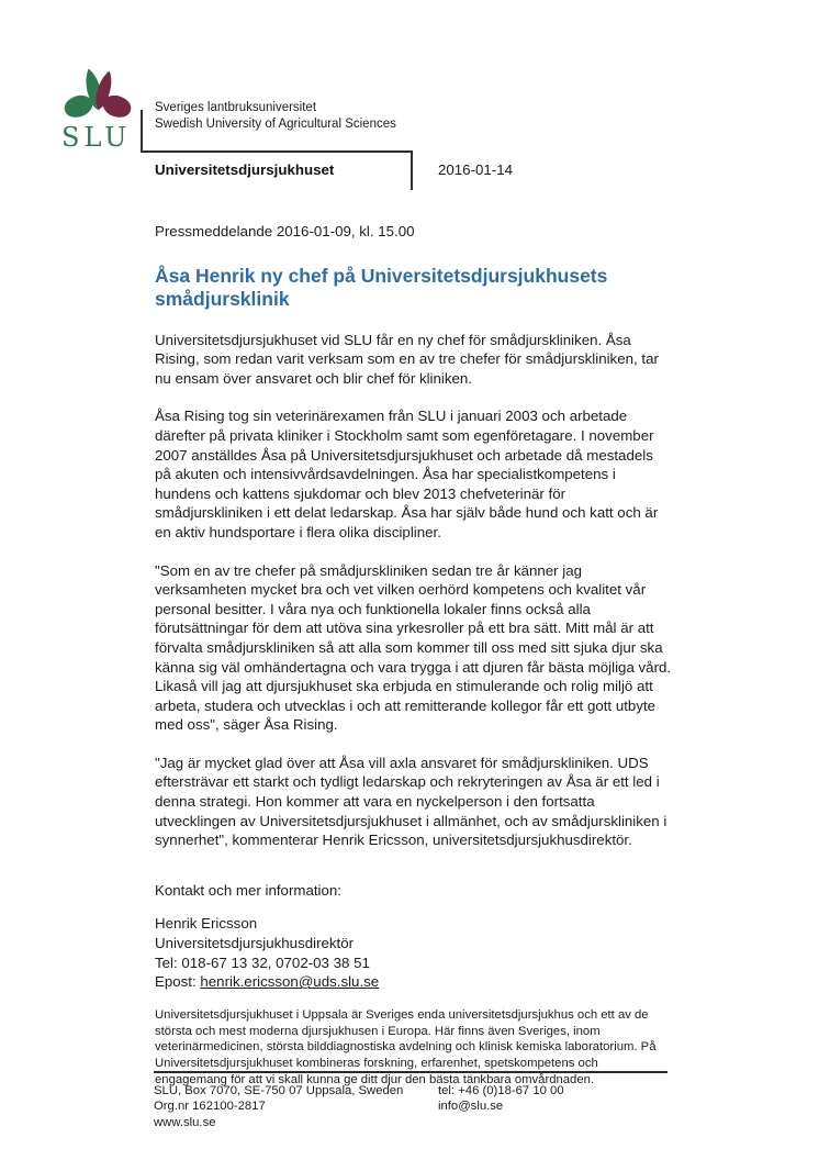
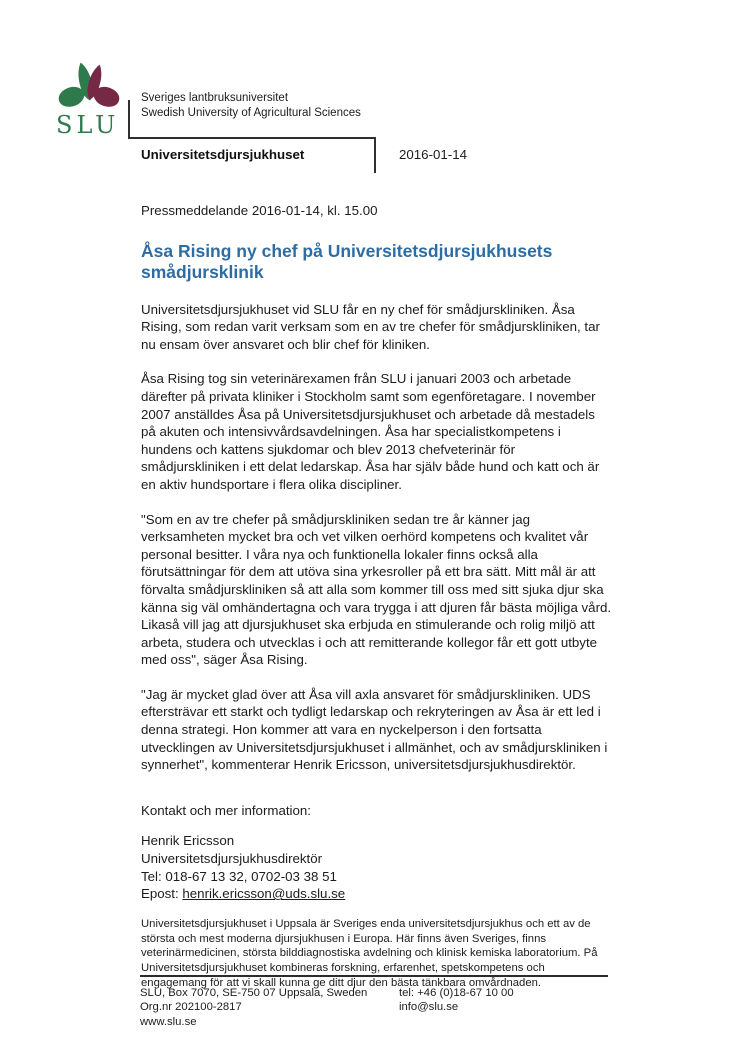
  SLU
  Sveriges lantbruksuniversitet
  Swedish University of Agricultural Sciences
  Universitetsdjursjukhuset
  2016-01-14
- Pressmeddelande 2016-01-09, kl. 15.00
+ Pressmeddelande 2016-01-14, kl. 15.00
- Åsa Henrik ny chef på Universitetsdjursjukhusets smådjursklinik
+ Åsa Rising ny chef på Universitetsdjursjukhusets smådjursklinik
  Universitetsdjursjukhuset vid SLU får en ny chef för smådjurskliniken. Åsa Rising, som redan varit verksam som en av tre chefer för smådjurskliniken, tar nu ensam över ansvaret och blir chef för kliniken.
  Åsa Rising tog sin veterinärexamen från SLU i januari 2003 och arbetade därefter på privata kliniker i Stockholm samt som egenföretagare. I november 2007 anställdes Åsa på Universitetsdjursjukhuset och arbetade då mestadels på akuten och intensivvårdsavdelningen. Åsa har specialistkompetens i hundens och kattens sjukdomar och blev 2013 chefveterinär för smådjurskliniken i ett delat ledarskap. Åsa har själv både hund och katt och är en aktiv hundsportare i flera olika discipliner.
  "Som en av tre chefer på smådjurskliniken sedan tre år känner jag verksamheten mycket bra och vet vilken oerhörd kompetens och kvalitet vår personal besitter. I våra nya och funktionella lokaler finns också alla förutsättningar för dem att utöva sina yrkesroller på ett bra sätt. Mitt mål är att förvalta smådjurskliniken så att alla som kommer till oss med sitt sjuka djur ska känna sig väl omhändertagna och vara trygga i att djuren får bästa möjliga vård. Likaså vill jag att djursjukhuset ska erbjuda en stimulerande och rolig miljö att arbeta, studera och utvecklas i och att remitterande kollegor får ett gott utbyte med oss", säger Åsa Rising.
  "Jag är mycket glad över att Åsa vill axla ansvaret för smådjurskliniken. UDS eftersträvar ett starkt och tydligt ledarskap och rekryteringen av Åsa är ett led i denna strategi. Hon kommer att vara en nyckelperson i den fortsatta utvecklingen av Universitetsdjursjukhuset i allmänhet, och av smådjurskliniken i synnerhet", kommenterar Henrik Ericsson, universitetsdjursjukhusdirektör.
  Kontakt och mer information:
  Henrik Ericsson
  Universitetsdjursjukhusdirektör
  Tel: 018-67 13 32, 0702-03 38 51
  Epost: henrik.ericsson@uds.slu.se
- Universitetsdjursjukhuset i Uppsala är Sveriges enda universitetsdjursjukhus och ett av de största och mest moderna djursjukhusen i Europa. Här finns även Sveriges, inom veterinärmedicinen, största bilddiagnostiska avdelning och klinisk kemiska laboratorium. På Universitetsdjursjukhuset kombineras forskning, erfarenhet, spetskompetens och engagemang för att vi skall kunna ge ditt djur den bästa tänkbara omvårdnaden.
+ Universitetsdjursjukhuset i Uppsala är Sveriges enda universitetsdjursjukhus och ett av de största och mest moderna djursjukhusen i Europa. Här finns även Sveriges, finns veterinärmedicinen, största bilddiagnostiska avdelning och klinisk kemiska laboratorium. På Universitetsdjursjukhuset kombineras forskning, erfarenhet, spetskompetens och engagemang för att vi skall kunna ge ditt djur den bästa tänkbara omvårdnaden.
  SLU, Box 7070, SE-750 07 Uppsala, Sweden
- Org.nr 162100-2817
+ Org.nr 202100-2817
  www.slu.se
  tel: +46 (0)18-67 10 00
  info@slu.se
